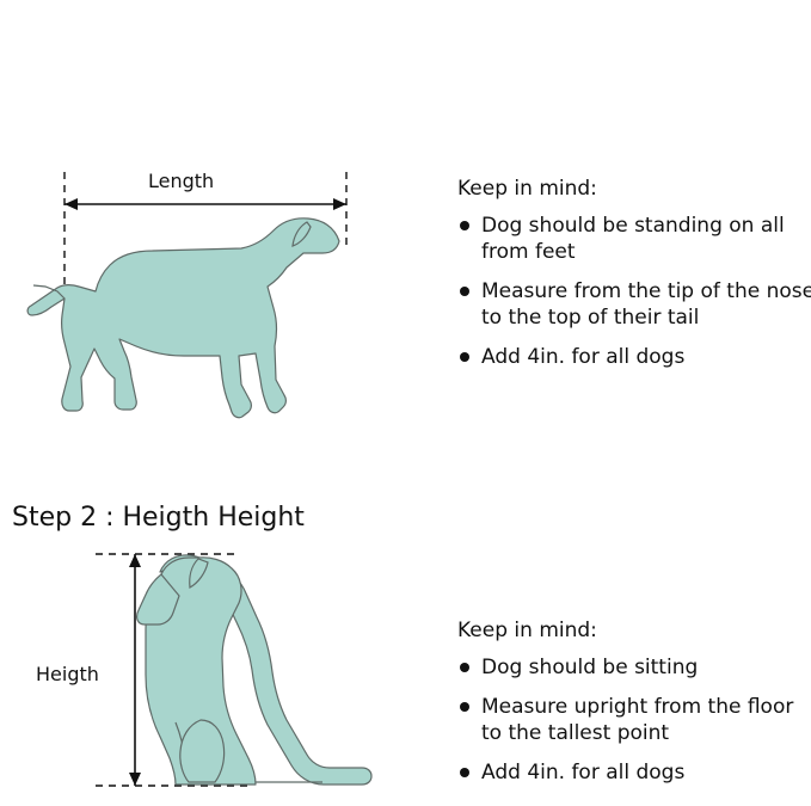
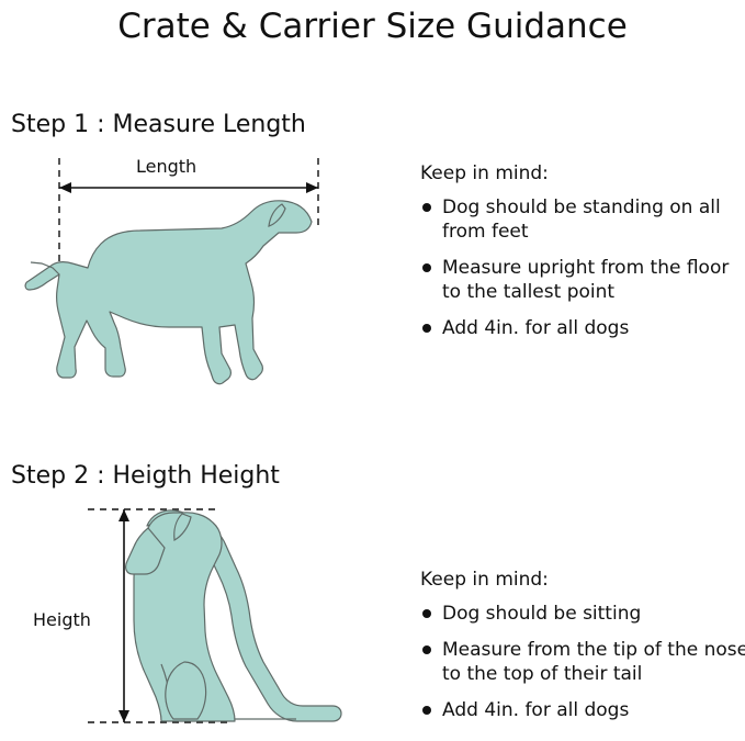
+ Crate & Carrier Size Guidance
+ Step 1 : Measure Length
  Length
  Keep in mind:
  Dog should be standing on all from feet
- Measure from the tip of the nose to the top of their tail
+ Measure upright from the floor to the tallest point
  Add 4in. for all dogs
  Step 2 : Heigth Height
  Heigth
  Keep in mind:
  Dog should be sitting
- Measure upright from the floor to the tallest point
+ Measure from the tip of the nose to the top of their tail
  Add 4in. for all dogs
